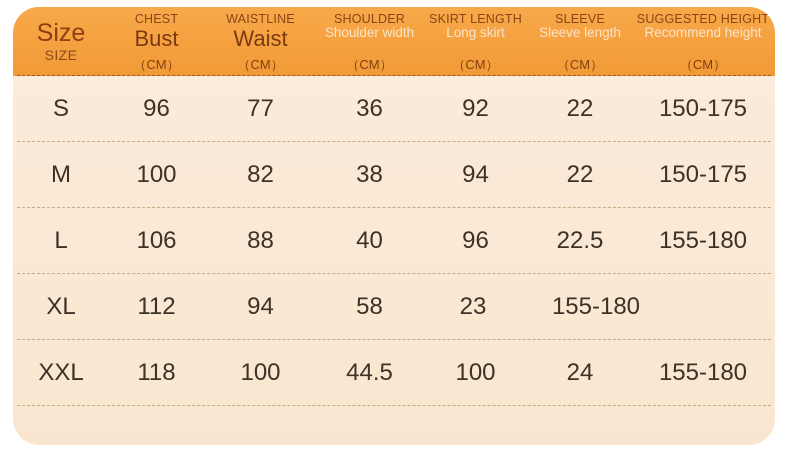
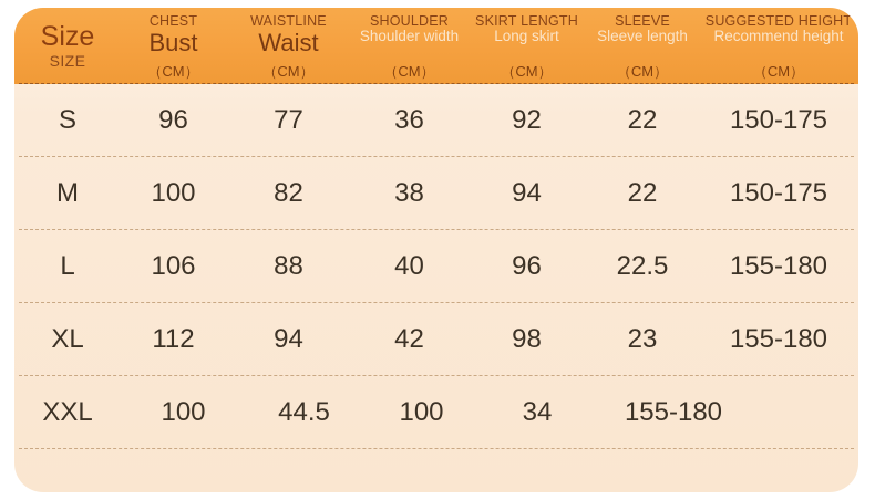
  Size
  SIZE
  CHEST
  Bust
  （CM）
  WAISTLINE
  Waist
  （CM）
  SHOULDER
  Shoulder width
  （CM）
  SKIRT LENGTH
  Long skirt
  （CM）
  SLEEVE
  Sleeve length
  （CM）
  SUGGESTED HEIGHT
  Recommend height
  （CM）
  S
  96
  77
  36
  92
  22
  150-175
  M
  100
  82
  38
  94
  22
  150-175
  L
  106
  88
  40
  96
  22.5
  155-180
  XL
  112
  94
- 58
+ 42
+ 98
  23
  155-180
  XXL
- 118
  100
  44.5
  100
- 24
+ 34
  155-180
